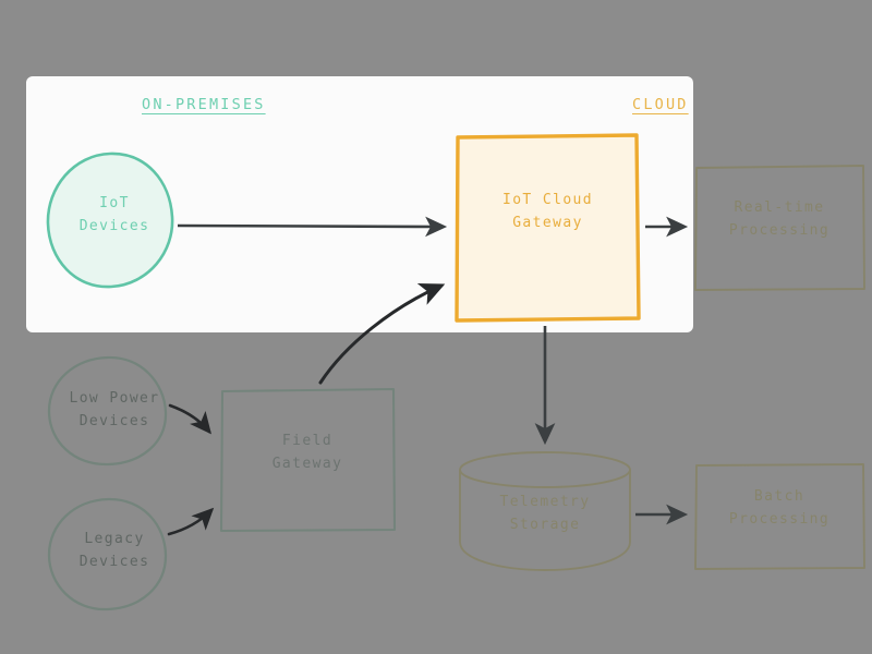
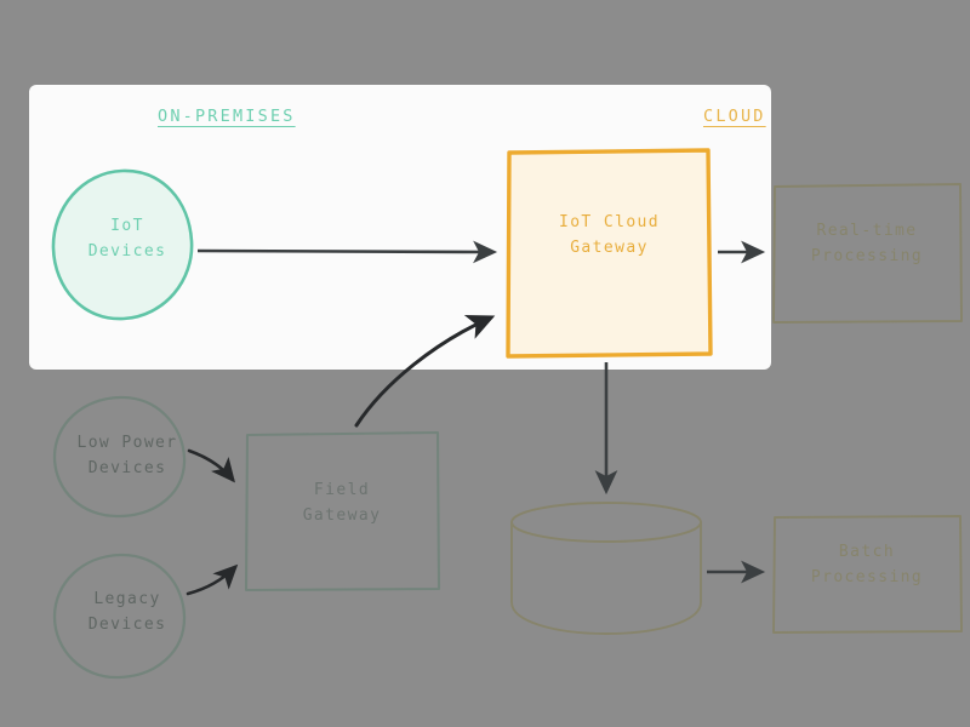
  ON-PREMISES
  CLOUD
  IoT
  Devices
  IoT Cloud
  Gateway
  Real-time
  Processing
  Low Power
  Devices
  Legacy
  Devices
  Field
  Gateway
- Telemetry
- Storage
  Batch
  Processing
